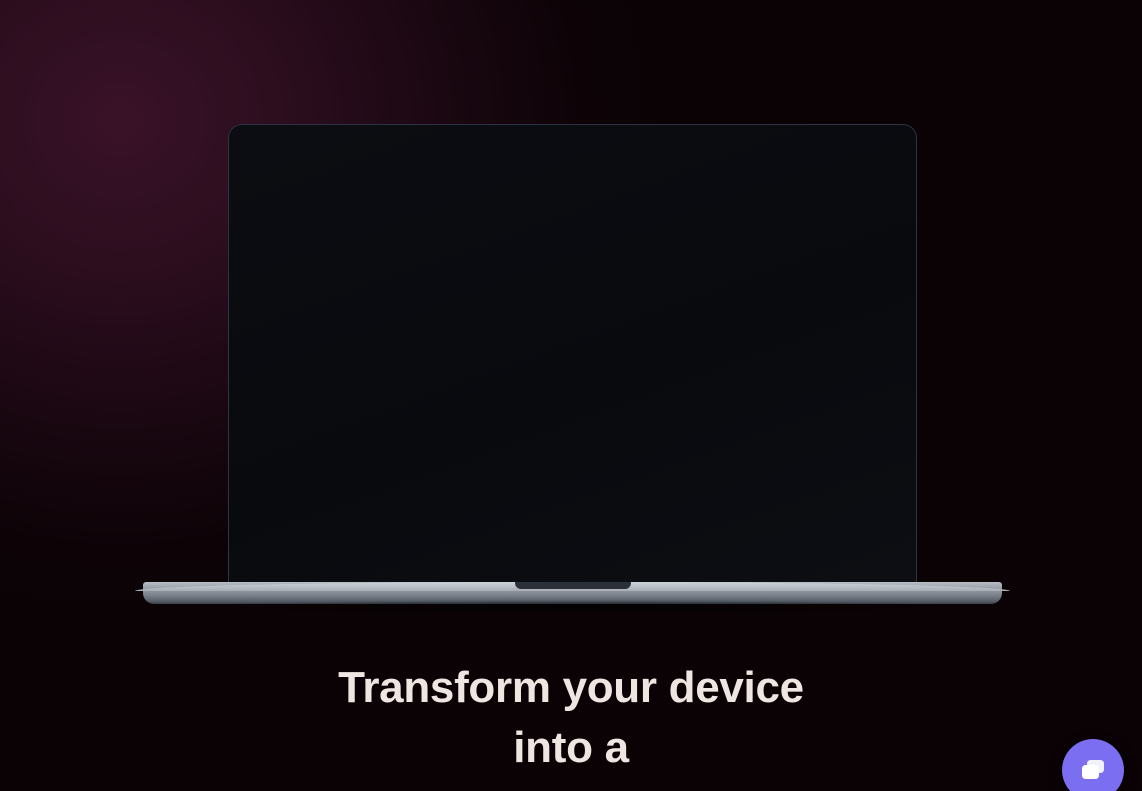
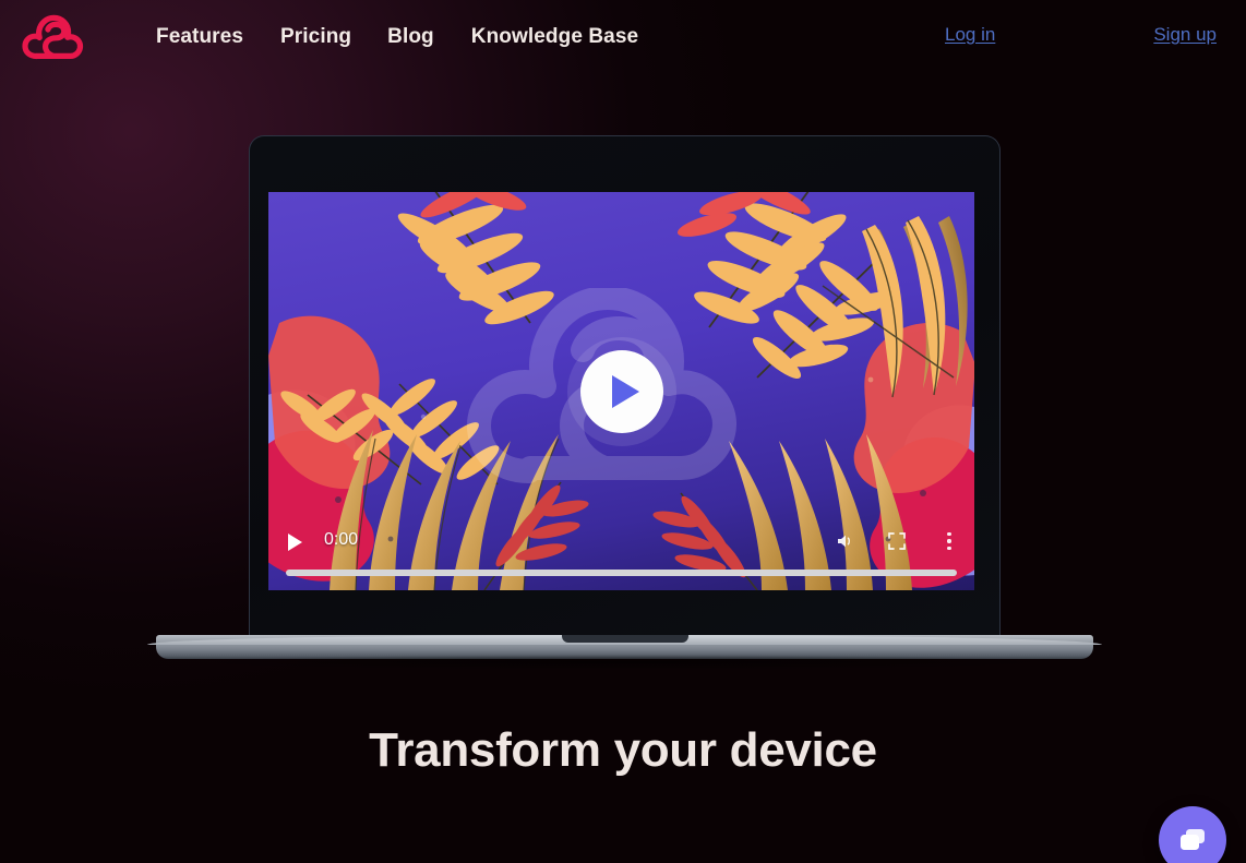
+ Features
+ Pricing
+ Blog
+ Knowledge Base
+ Log in
+ Sign up
+ 0:00
  Transform your device
- into a
